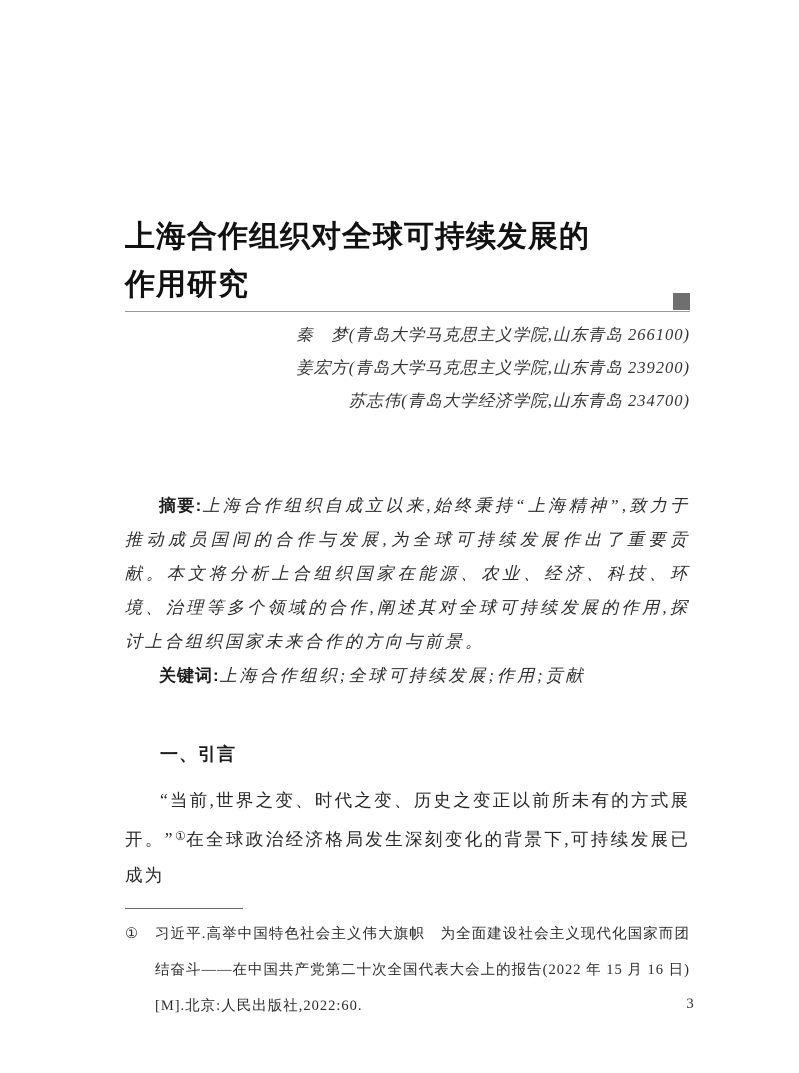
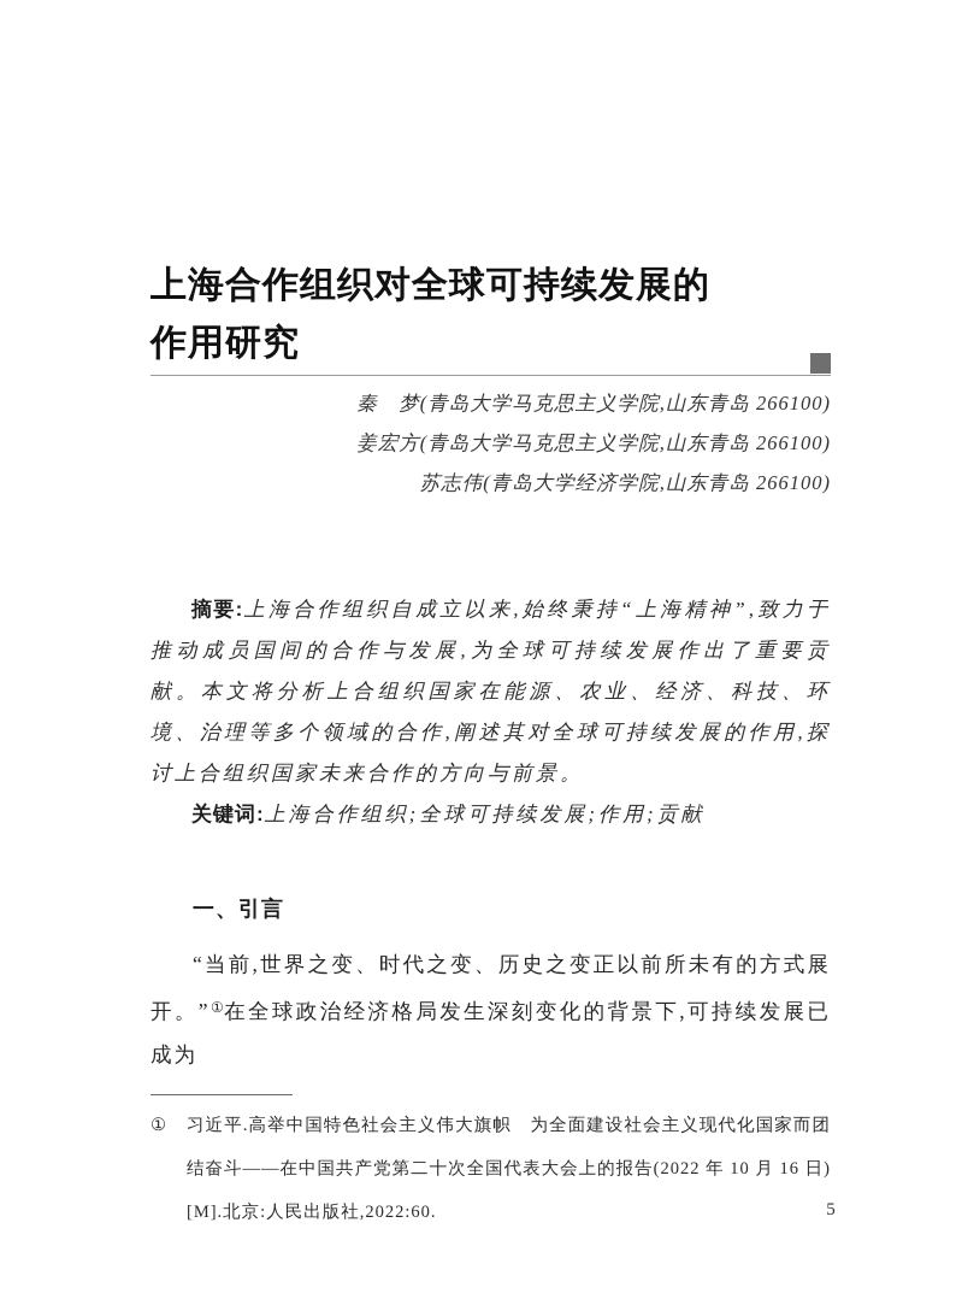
  上海合作组织对全球可持续发展的
  作用研究
  秦 梦(青岛大学马克思主义学院,山东青岛 266100)
- 姜宏方(青岛大学马克思主义学院,山东青岛 239200)
+ 姜宏方(青岛大学马克思主义学院,山东青岛 266100)
- 苏志伟(青岛大学经济学院,山东青岛 234700)
+ 苏志伟(青岛大学经济学院,山东青岛 266100)
  摘要:上海合作组织自成立以来,始终秉持“上海精神”,致力于推动成员国间的合作与发展,为全球可持续发展作出了重要贡献。本文将分析上合组织国家在能源、农业、经济、科技、环境、治理等多个领域的合作,阐述其对全球可持续发展的作用,探讨上合组织国家未来合作的方向与前景。
  关键词:上海合作组织;全球可持续发展;作用;贡献
  一、引言
  “当前,世界之变、时代之变、历史之变正以前所未有的方式展开。”①在全球政治经济格局发生深刻变化的背景下,可持续发展已成为
  ①
- 习近平.高举中国特色社会主义伟大旗帜 为全面建设社会主义现代化国家而团结奋斗——在中国共产党第二十次全国代表大会上的报告(2022 年 15 月 16 日)[M].北京:人民出版社,2022:60.
+ 习近平.高举中国特色社会主义伟大旗帜 为全面建设社会主义现代化国家而团结奋斗——在中国共产党第二十次全国代表大会上的报告(2022 年 10 月 16 日)[M].北京:人民出版社,2022:60.
- 3
+ 5
